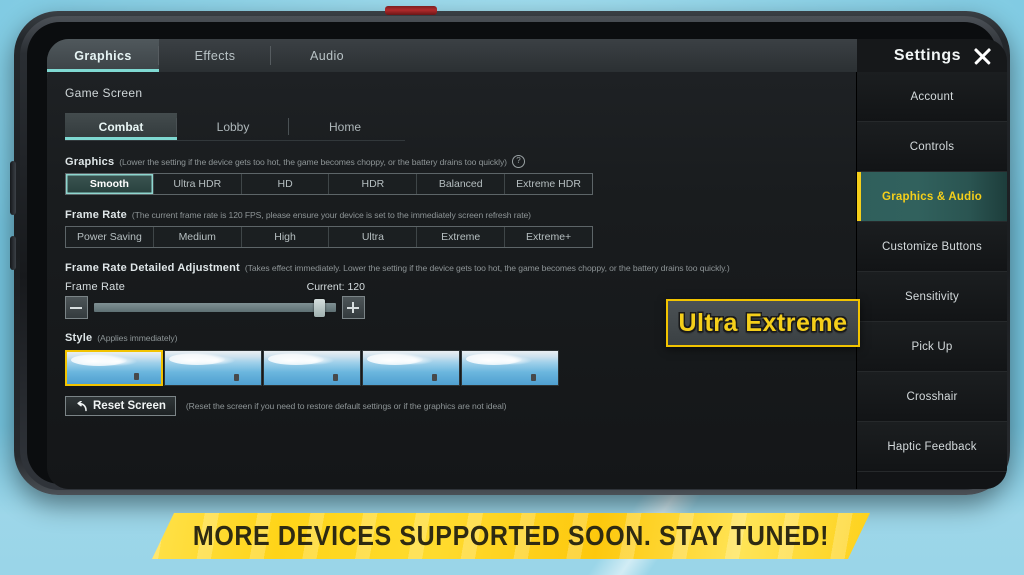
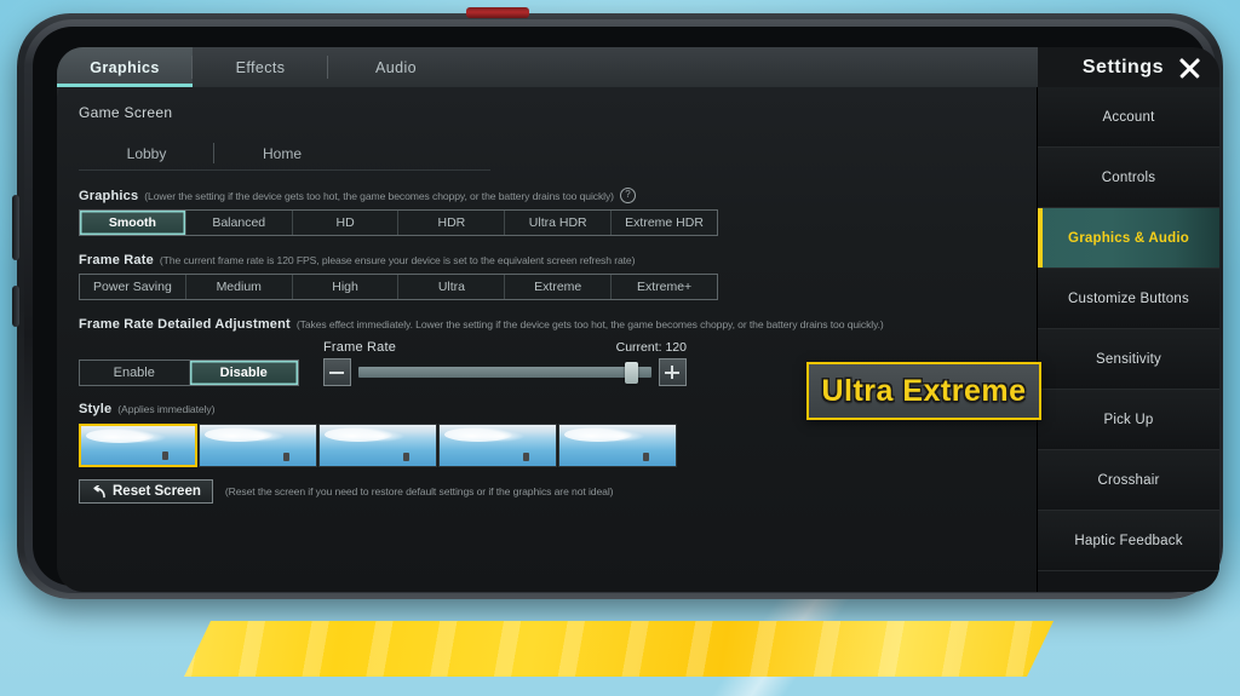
  Graphics
  Effects
  Audio
  Settings
  Game Screen
- Combat
  Lobby
  Home
  Graphics
  (Lower the setting if the device gets too hot, the game becomes choppy, or the battery drains too quickly)
  ?
  Smooth
- Ultra HDR
+ Balanced
  HD
  HDR
- Balanced
+ Ultra HDR
  Extreme HDR
  Frame Rate
- (The current frame rate is 120 FPS, please ensure your device is set to the immediately screen refresh rate)
+ (The current frame rate is 120 FPS, please ensure your device is set to the equivalent screen refresh rate)
  Power Saving
  Medium
  High
  Ultra
  Extreme
  Extreme+
  Frame Rate Detailed Adjustment
  (Takes effect immediately. Lower the setting if the device gets too hot, the game becomes choppy, or the battery drains too quickly.)
+ Enable
+ Disable
  Frame Rate
  Current: 120
  Style
  (Applies immediately)
  Reset Screen
  (Reset the screen if you need to restore default settings or if the graphics are not ideal)
  Account
  Controls
  Graphics & Audio
  Customize Buttons
  Sensitivity
  Pick Up
  Crosshair
  Haptic Feedback
  Ultra Extreme
- MORE DEVICES SUPPORTED SOON. STAY TUNED!
